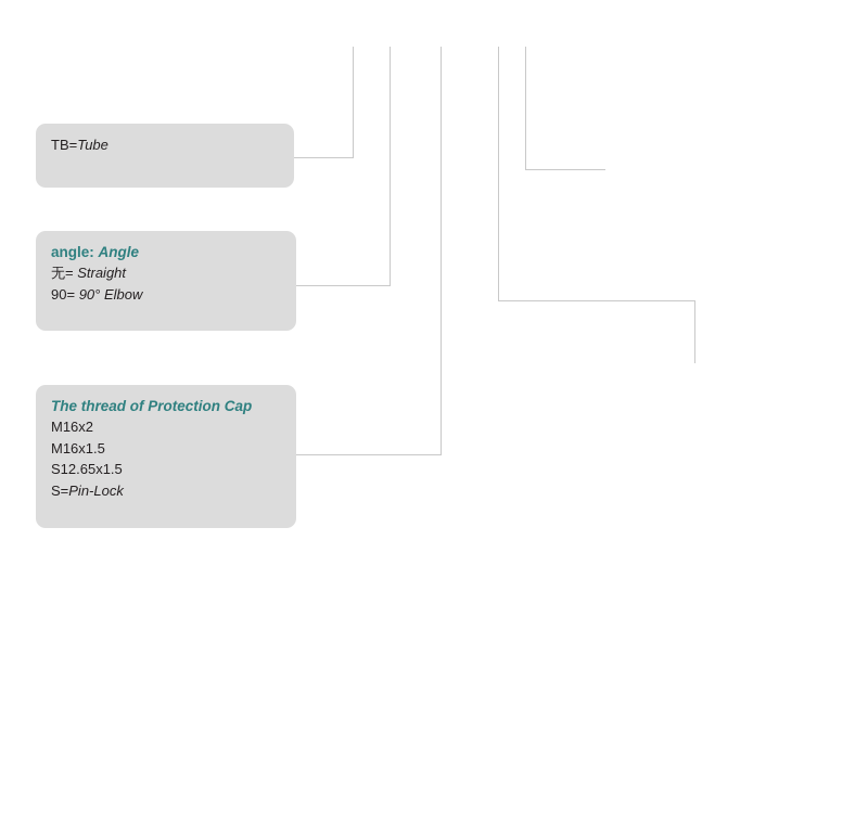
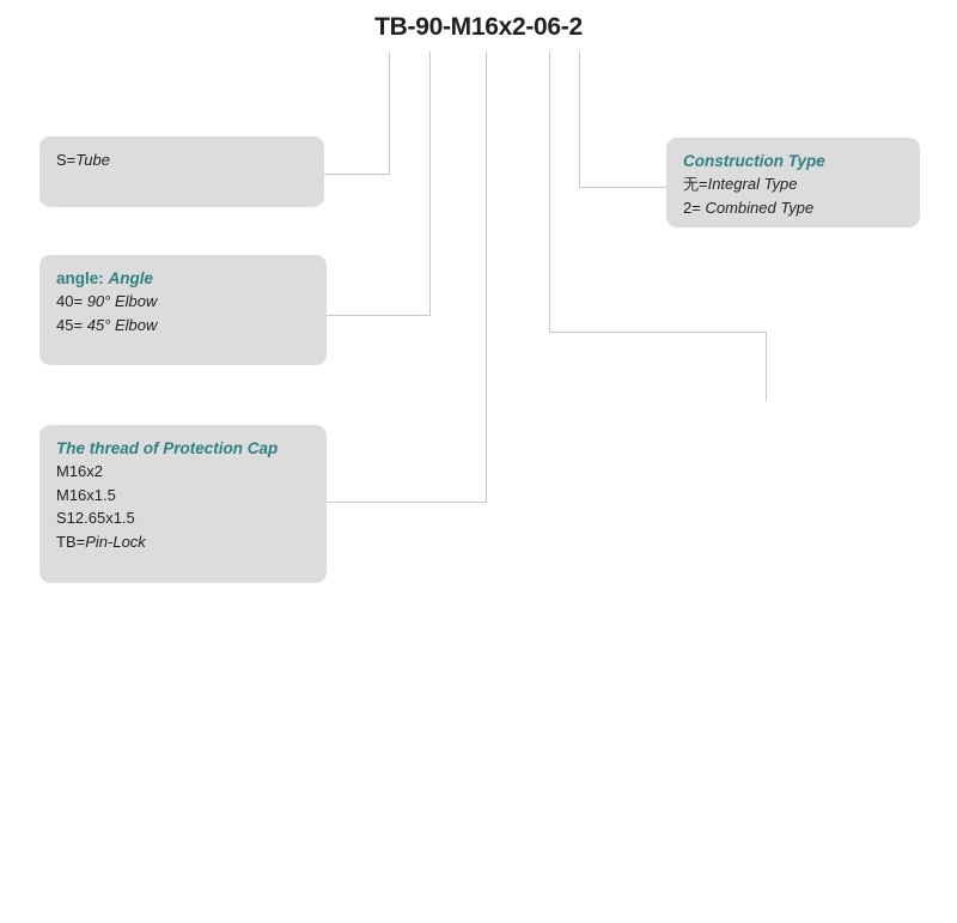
+ TB-90-M16x2-06-2
- TB=Tube
+ S=Tube
  angle: Angle
- 无= Straight
- 90= 90° Elbow
+ 40= 90° Elbow
+ 45= 45° Elbow
  The thread of Protection Cap
  M16x2
  M16x1.5
  S12.65x1.5
- S=Pin-Lock
+ TB=Pin-Lock
+ Construction Type
+ 无=Integral Type
+ 2= Combined Type
